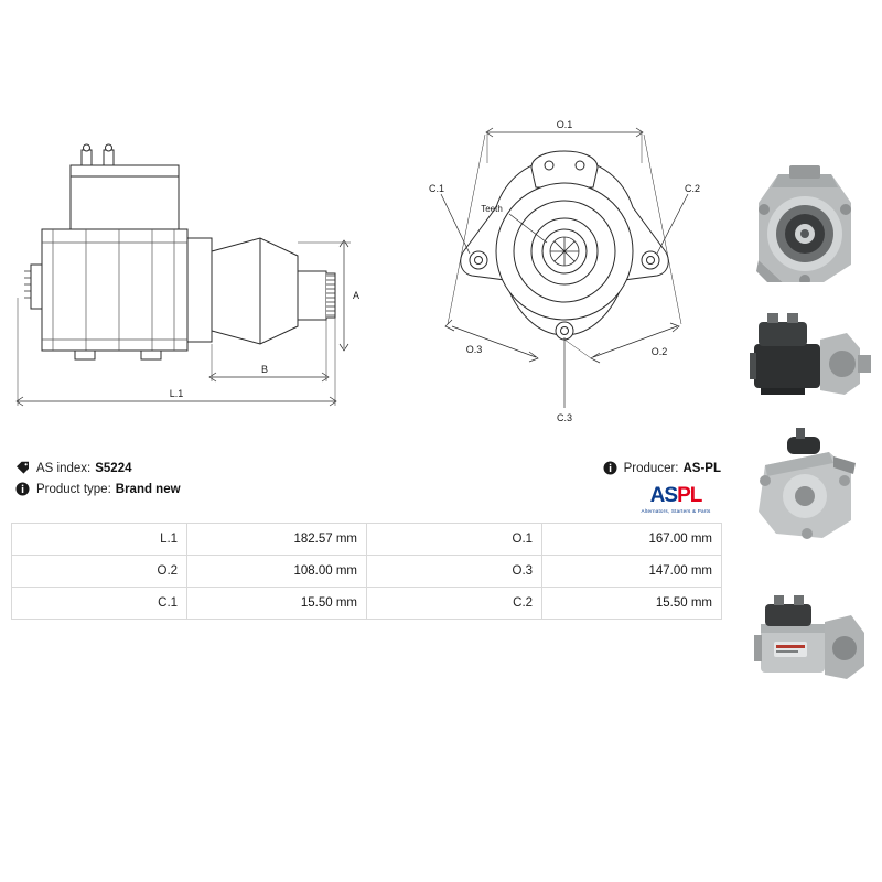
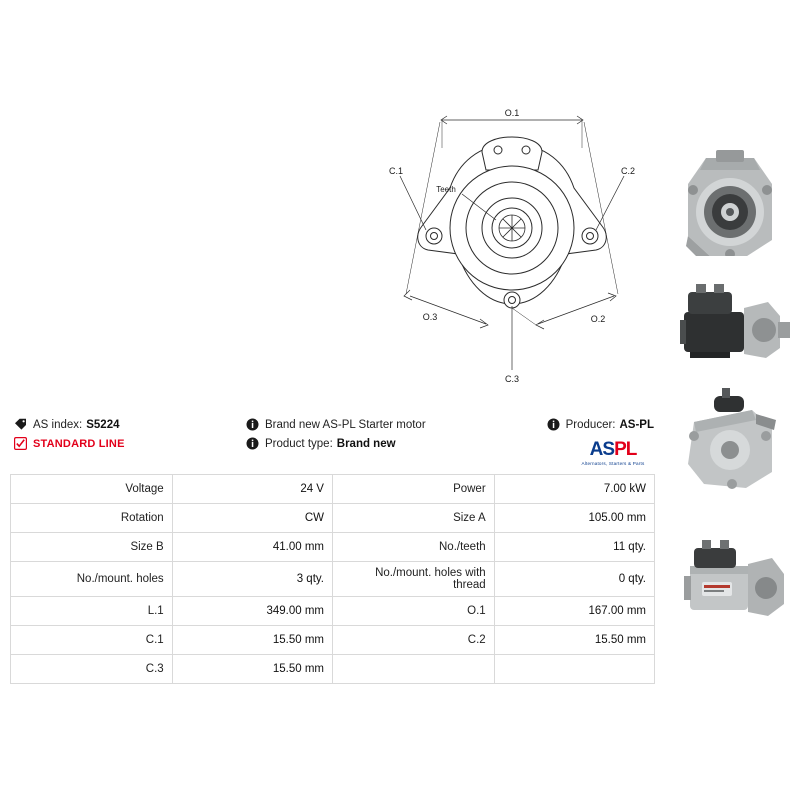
- A
- B
- L.1
  O.1
  O.2
  O.3
  C.1
  C.2
  C.3
  Teeth
  AS index:
  S5224
+ Brand new AS-PL Starter motor
  Producer:
  AS-PL
+ STANDARD LINE
  Product type:
  Brand new
  ASPL
+ Voltage	24 V	Power	7.00 kW
+ Rotation	CW	Size A	105.00 mm
+ Size B	41.00 mm	No./teeth	11 qty.
+ No./mount. holes	3 qty.	No./mount. holes with thread	0 qty.
- L.1	182.57 mm	O.1	167.00 mm
+ L.1	349.00 mm	O.1	167.00 mm
- O.2	108.00 mm	O.3	147.00 mm
  C.1	15.50 mm	C.2	15.50 mm
+ C.3	15.50 mm
